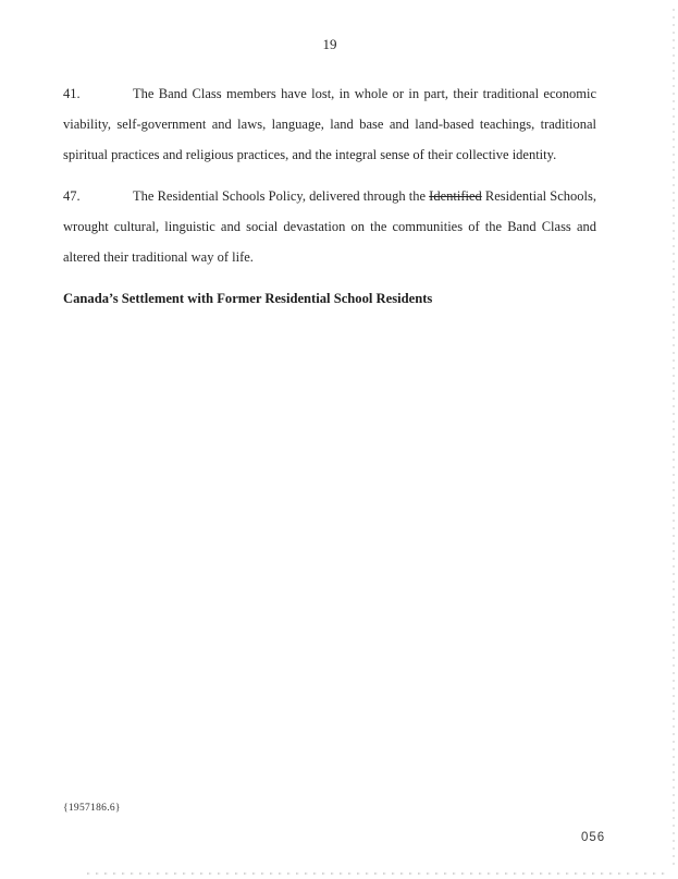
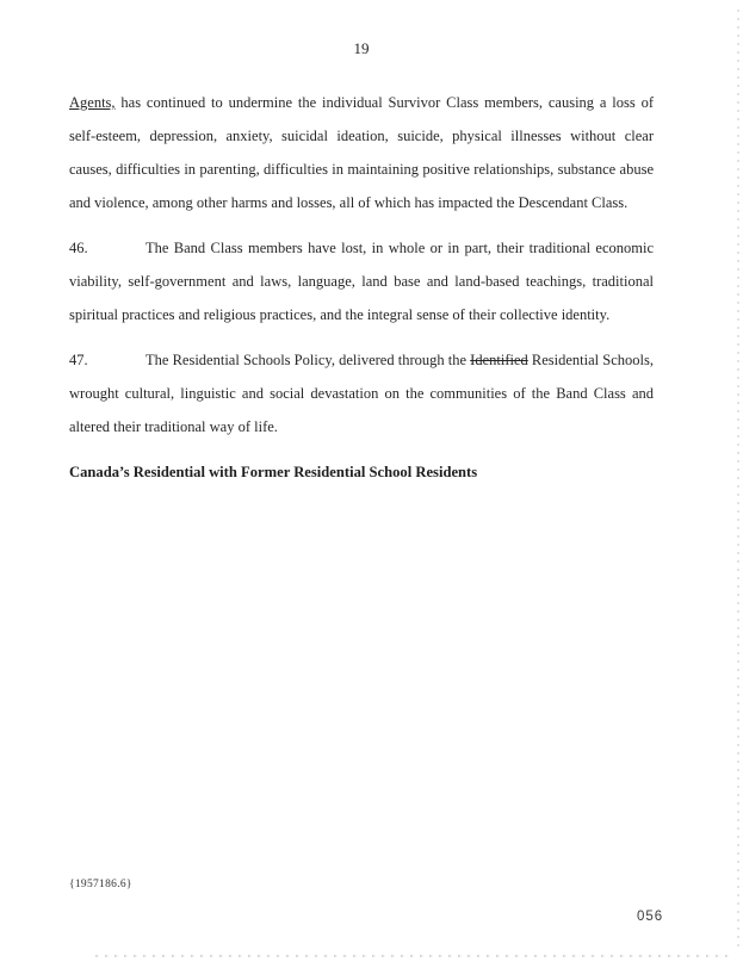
  19
+ Agents, has continued to undermine the individual Survivor Class members, causing a loss of self-esteem, depression, anxiety, suicidal ideation, suicide, physical illnesses without clear causes, difficulties in parenting, difficulties in maintaining positive relationships, substance abuse and violence, among other harms and losses, all of which has impacted the Descendant Class.
- 41. The Band Class members have lost, in whole or in part, their traditional economic viability, self-government and laws, language, land base and land-based teachings, traditional spiritual practices and religious practices, and the integral sense of their collective identity.
+ 46. The Band Class members have lost, in whole or in part, their traditional economic viability, self-government and laws, language, land base and land-based teachings, traditional spiritual practices and religious practices, and the integral sense of their collective identity.
  47. The Residential Schools Policy, delivered through the Identified Residential Schools, wrought cultural, linguistic and social devastation on the communities of the Band Class and altered their traditional way of life.
- Canada’s Settlement with Former Residential School Residents
+ Canada’s Residential with Former Residential School Residents
  {1957186.6}
  056
